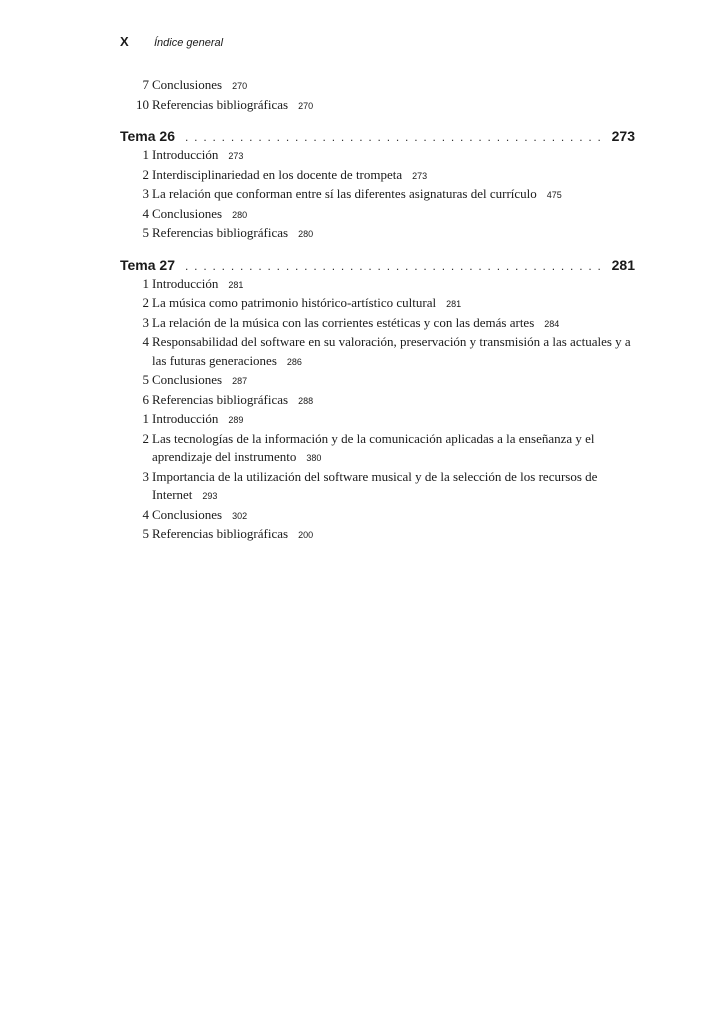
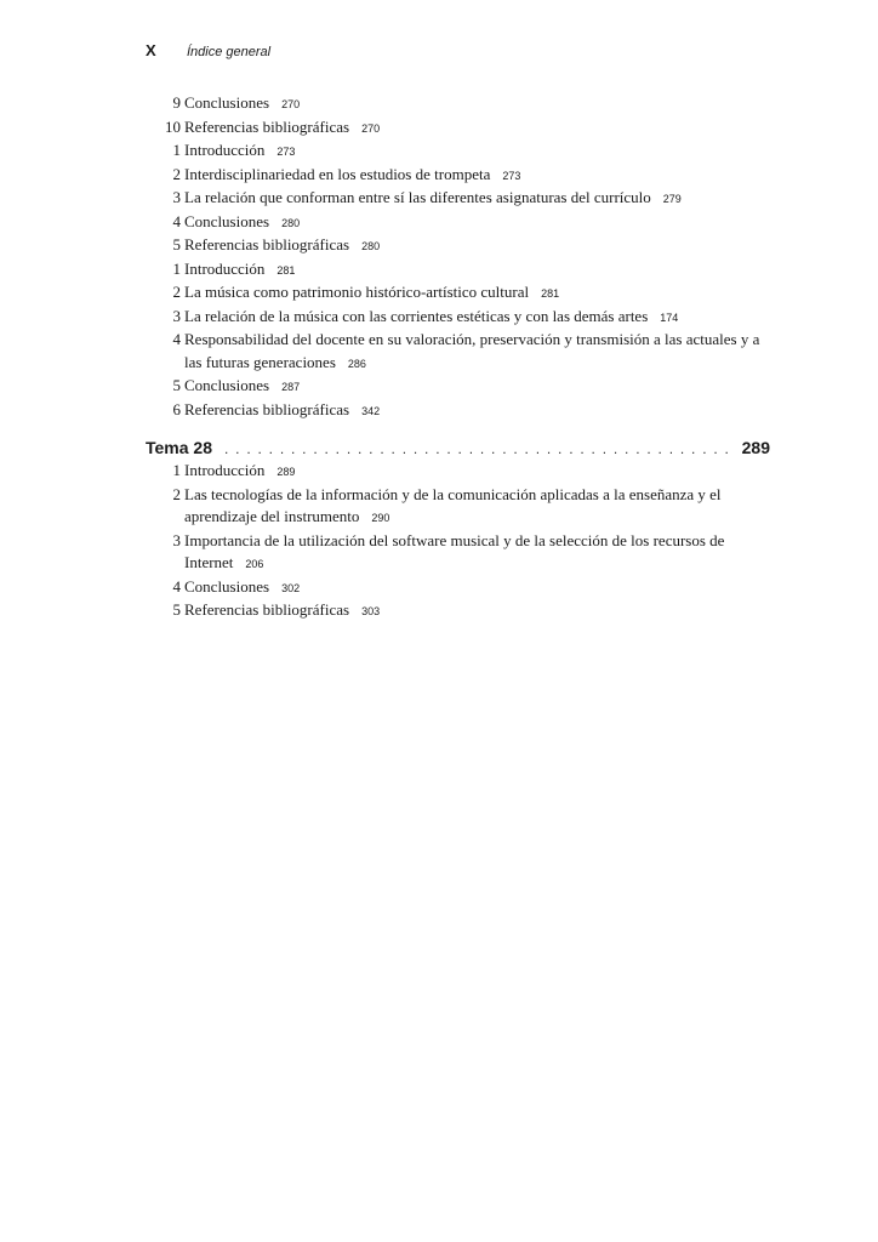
  X
  Índice general
- 7
+ 9
  Conclusiones 270
  10
  Referencias bibliográficas 270
- Tema 26
- 273
  1
  Introducción 273
  2
- Interdisciplinariedad en los docente de trompeta 273
+ Interdisciplinariedad en los estudios de trompeta 273
  3
- La relación que conforman entre sí las diferentes asignaturas del currículo 475
+ La relación que conforman entre sí las diferentes asignaturas del currículo 279
  4
  Conclusiones 280
  5
  Referencias bibliográficas 280
- Tema 27
- 281
  1
  Introducción 281
  2
  La música como patrimonio histórico-artístico cultural 281
  3
- La relación de la música con las corrientes estéticas y con las demás artes 284
+ La relación de la música con las corrientes estéticas y con las demás artes 174
  4
- Responsabilidad del software en su valoración, preservación y transmisión a las actuales y a las futuras generaciones 286
+ Responsabilidad del docente en su valoración, preservación y transmisión a las actuales y a las futuras generaciones 286
  5
  Conclusiones 287
  6
- Referencias bibliográficas 288
+ Referencias bibliográficas 342
+ Tema 28
+ 289
  1
  Introducción 289
  2
- Las tecnologías de la información y de la comunicación aplicadas a la enseñanza y el aprendizaje del instrumento 380
+ Las tecnologías de la información y de la comunicación aplicadas a la enseñanza y el aprendizaje del instrumento 290
  3
- Importancia de la utilización del software musical y de la selección de los recursos de Internet 293
+ Importancia de la utilización del software musical y de la selección de los recursos de Internet 206
  4
  Conclusiones 302
  5
- Referencias bibliográficas 200
+ Referencias bibliográficas 303
